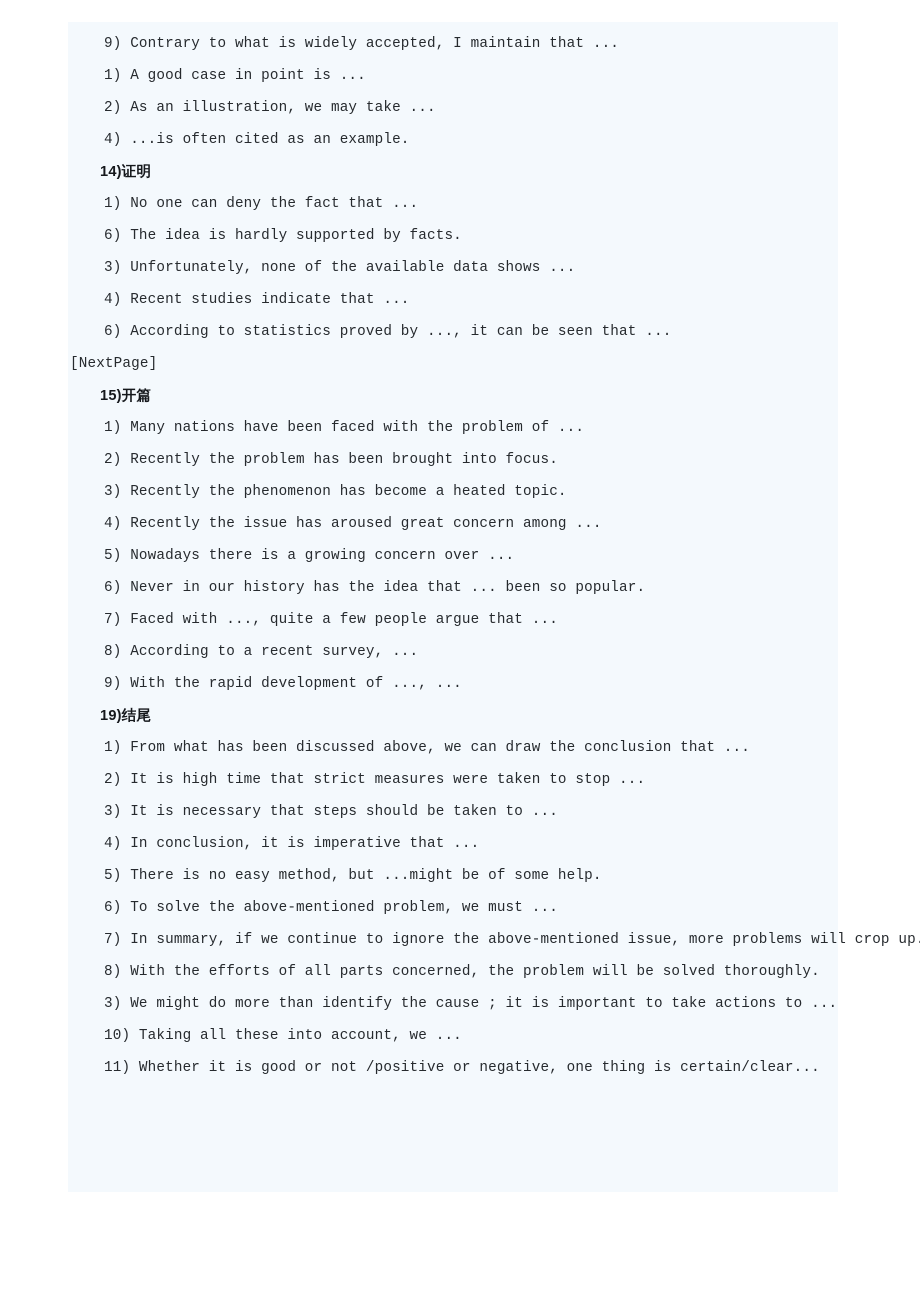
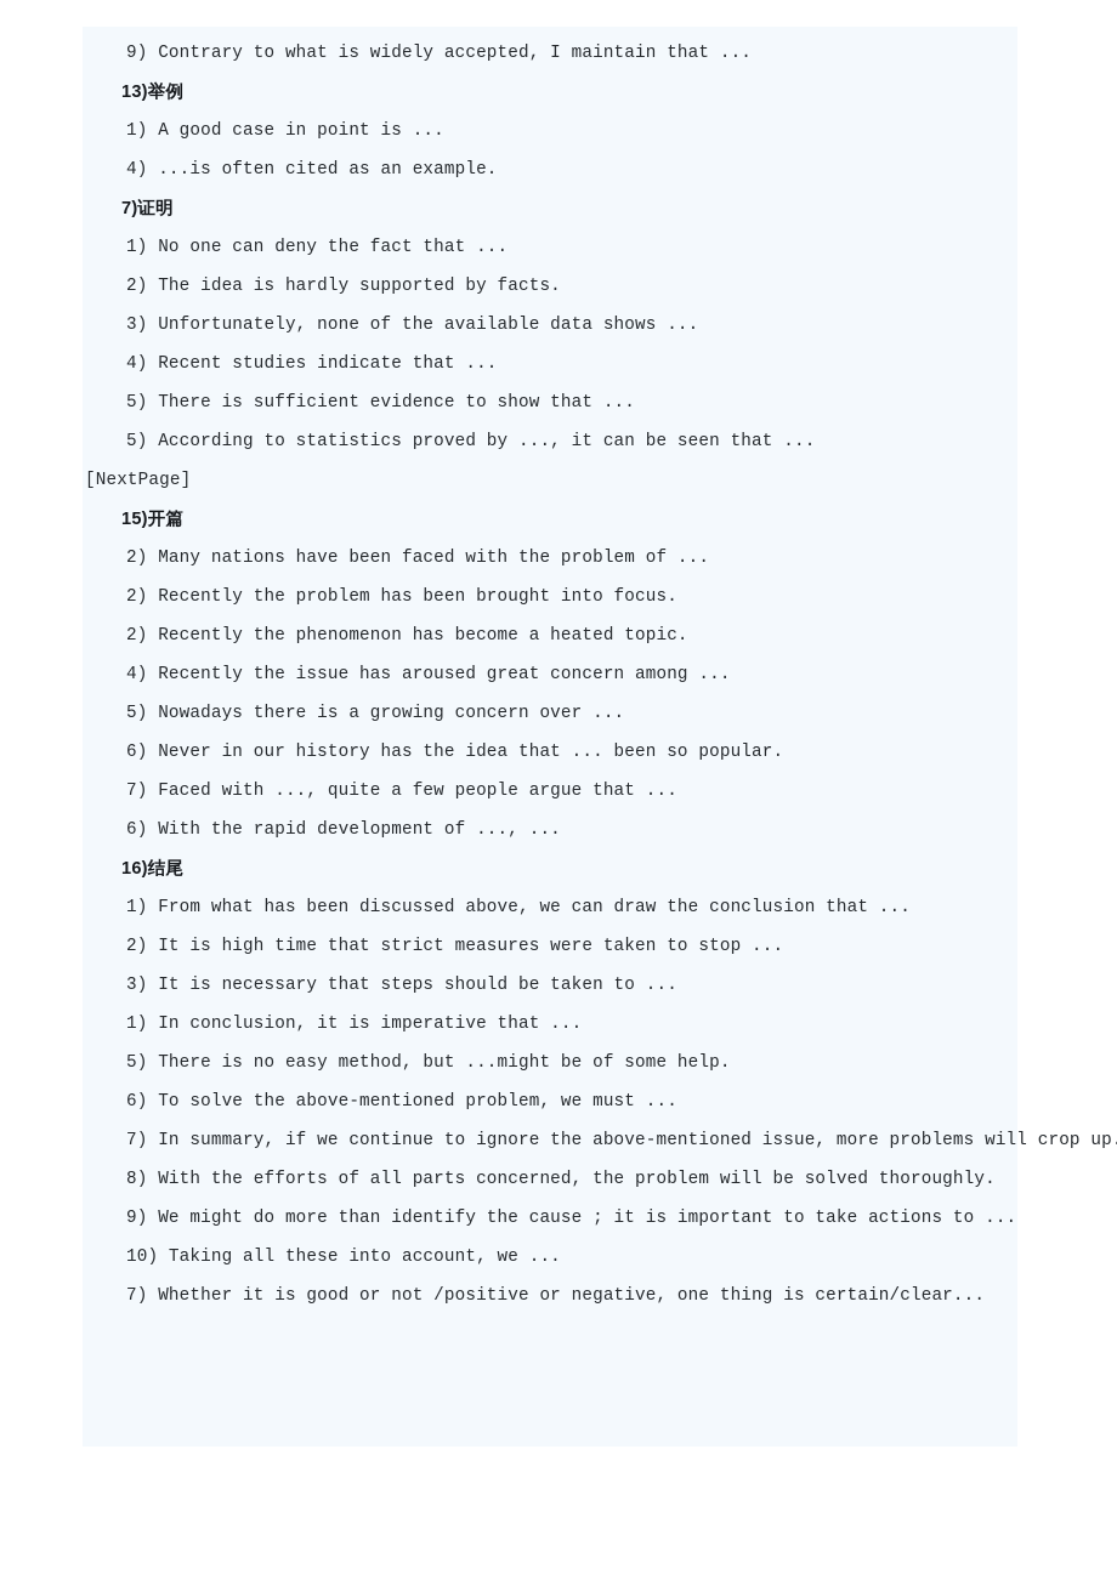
  9) Contrary to what is widely accepted, I maintain that ...
+ 13)举例
  1) A good case in point is ...
- 2) As an illustration, we may take ...
  4) ...is often cited as an example.
- 14)证明
+ 7)证明
  1) No one can deny the fact that ...
- 6) The idea is hardly supported by facts.
+ 2) The idea is hardly supported by facts.
  3) Unfortunately, none of the available data shows ...
  4) Recent studies indicate that ...
+ 5) There is sufficient evidence to show that ...
- 6) According to statistics proved by ..., it can be seen that ...
+ 5) According to statistics proved by ..., it can be seen that ...
  [NextPage]
  15)开篇
- 1) Many nations have been faced with the problem of ...
+ 2) Many nations have been faced with the problem of ...
  2) Recently the problem has been brought into focus.
- 3) Recently the phenomenon has become a heated topic.
+ 2) Recently the phenomenon has become a heated topic.
  4) Recently the issue has aroused great concern among ...
  5) Nowadays there is a growing concern over ...
  6) Never in our history has the idea that ... been so popular.
  7) Faced with ..., quite a few people argue that ...
- 8) According to a recent survey, ...
- 9) With the rapid development of ..., ...
+ 6) With the rapid development of ..., ...
- 19)结尾
+ 16)结尾
  1) From what has been discussed above, we can draw the conclusion that ...
  2) It is high time that strict measures were taken to stop ...
  3) It is necessary that steps should be taken to ...
- 4) In conclusion, it is imperative that ...
+ 1) In conclusion, it is imperative that ...
  5) There is no easy method, but ...might be of some help.
  6) To solve the above-mentioned problem, we must ...
  7) In summary, if we continue to ignore the above-mentioned issue, more problems will crop up
  8) With the efforts of all parts concerned, the problem will be solved thoroughly.
- 3) We might do more than identify the cause ; it is important to take actions to ...
+ 9) We might do more than identify the cause ; it is important to take actions to ...
  10) Taking all these into account, we ...
- 11) Whether it is good or not /positive or negative, one thing is certain/clear...
+ 7) Whether it is good or not /positive or negative, one thing is certain/clear...
